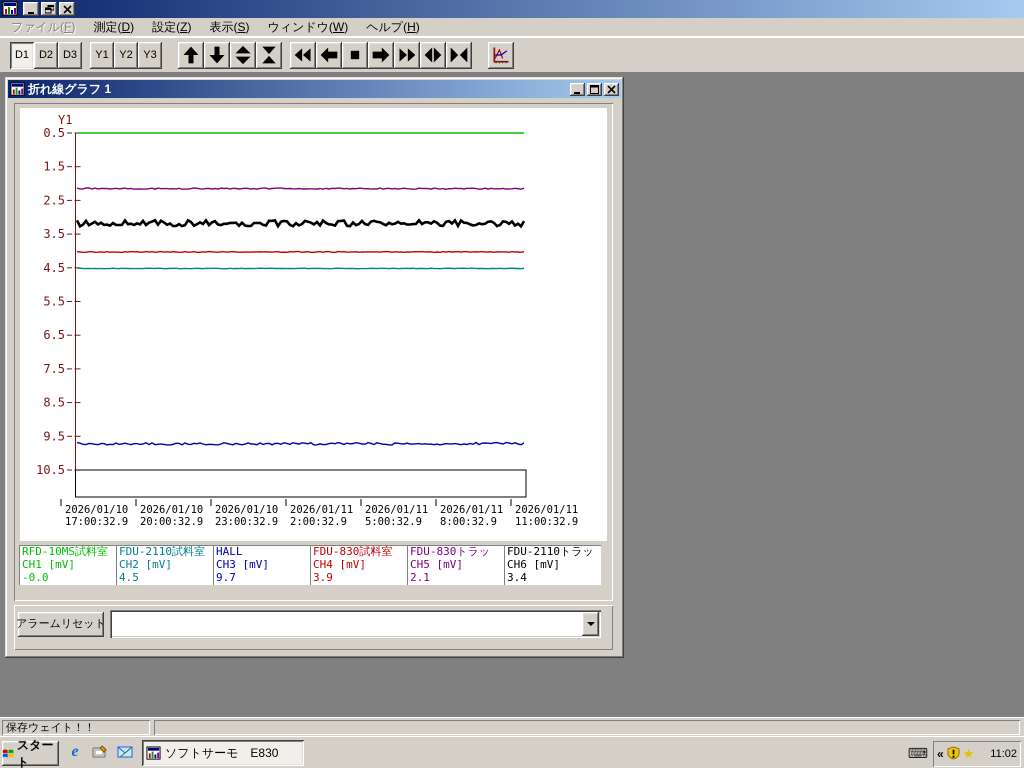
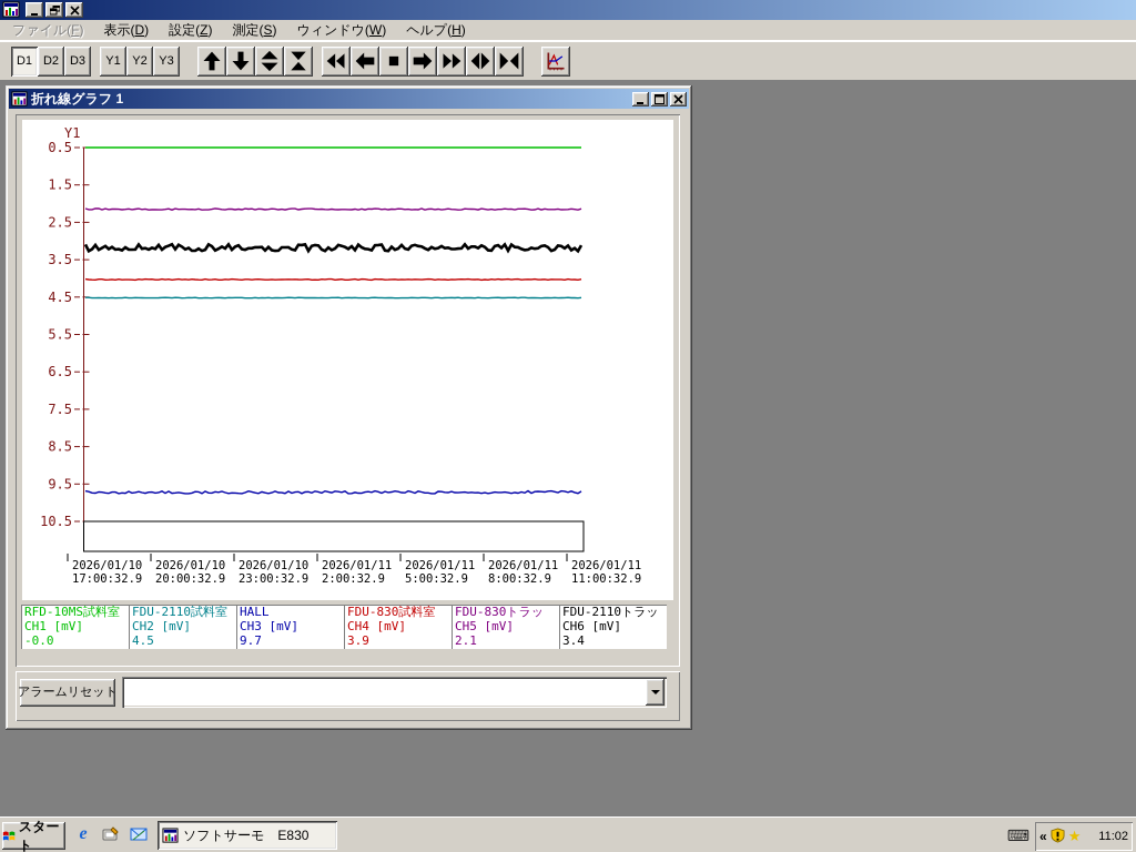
  ファイル(F)
- 測定(D)
+ 表示(D)
  設定(Z)
- 表示(S)
+ 測定(S)
  ウィンドウ(W)
  ヘルプ(H)
  D1
  D2
  D3
  Y1
  Y2
  Y3
  折れ線グラフ 1
  Y1
  0.5
  1.5
  2.5
  3.5
  4.5
  5.5
  6.5
  7.5
  8.5
  9.5
  10.5
  2026/01/10
  17:00:32.9
  2026/01/10
  20:00:32.9
  2026/01/10
  23:00:32.9
  2026/01/11
  2:00:32.9
  2026/01/11
  5:00:32.9
  2026/01/11
  8:00:32.9
  2026/01/11
  11:00:32.9
  RFD-10MS試料室
  CH1 [mV]
  -0.0
  FDU-2110試料室
  CH2 [mV]
  4.5
  HALL
  CH3 [mV]
  9.7
  FDU-830試料室
  CH4 [mV]
  3.9
  FDU-830トラッ
  CH5 [mV]
  2.1
  FDU-2110トラッ
  CH6 [mV]
  3.4
  アラームリセット
- 保存ウェイト！！
  スタート
  e
  ソフトサーモ E830
  ⌨
  «
  ★
  11:02
